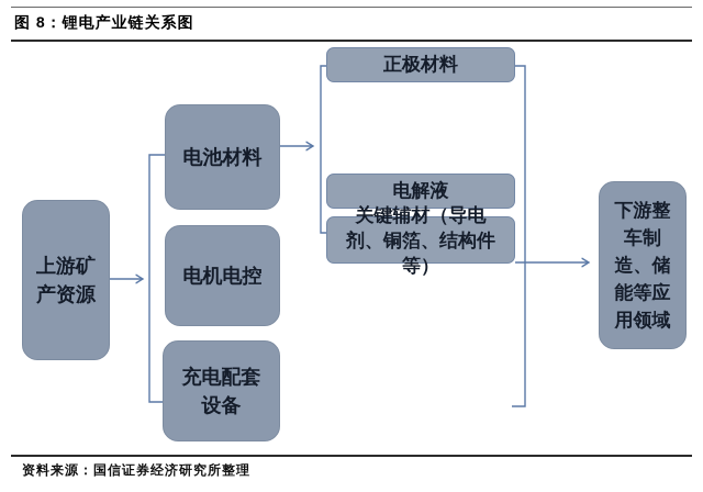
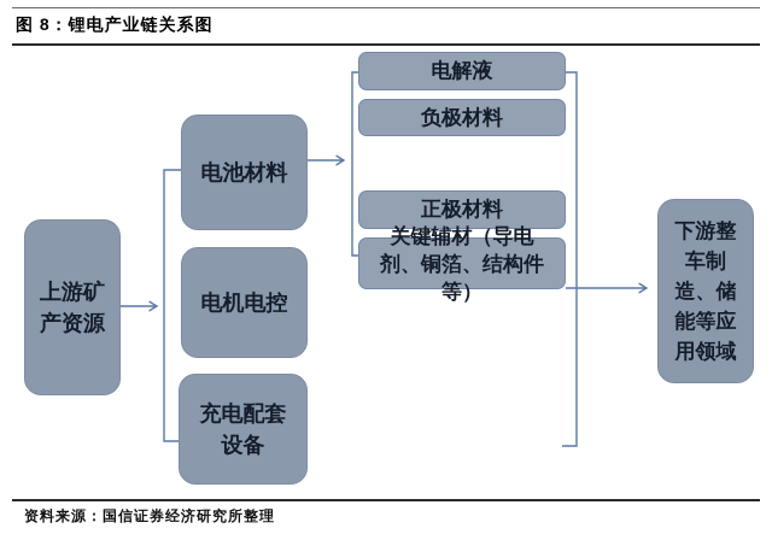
  图 8：锂电产业链关系图
  上游矿产资源
  电池材料
  电机电控
  充电配套设备
- 正极材料
+ 电解液
+ 负极材料
- 电解液
+ 正极材料
  关键辅材（导电剂、铜箔、结构件等）
  下游整车制造、储能等应用领域
  资料来源：国信证券经济研究所整理
